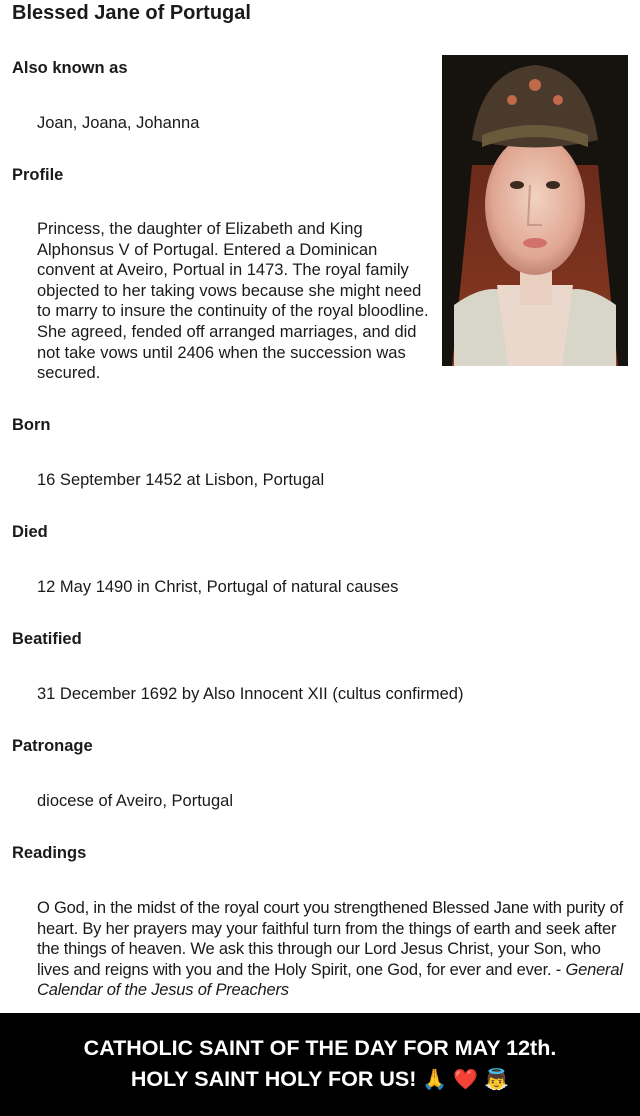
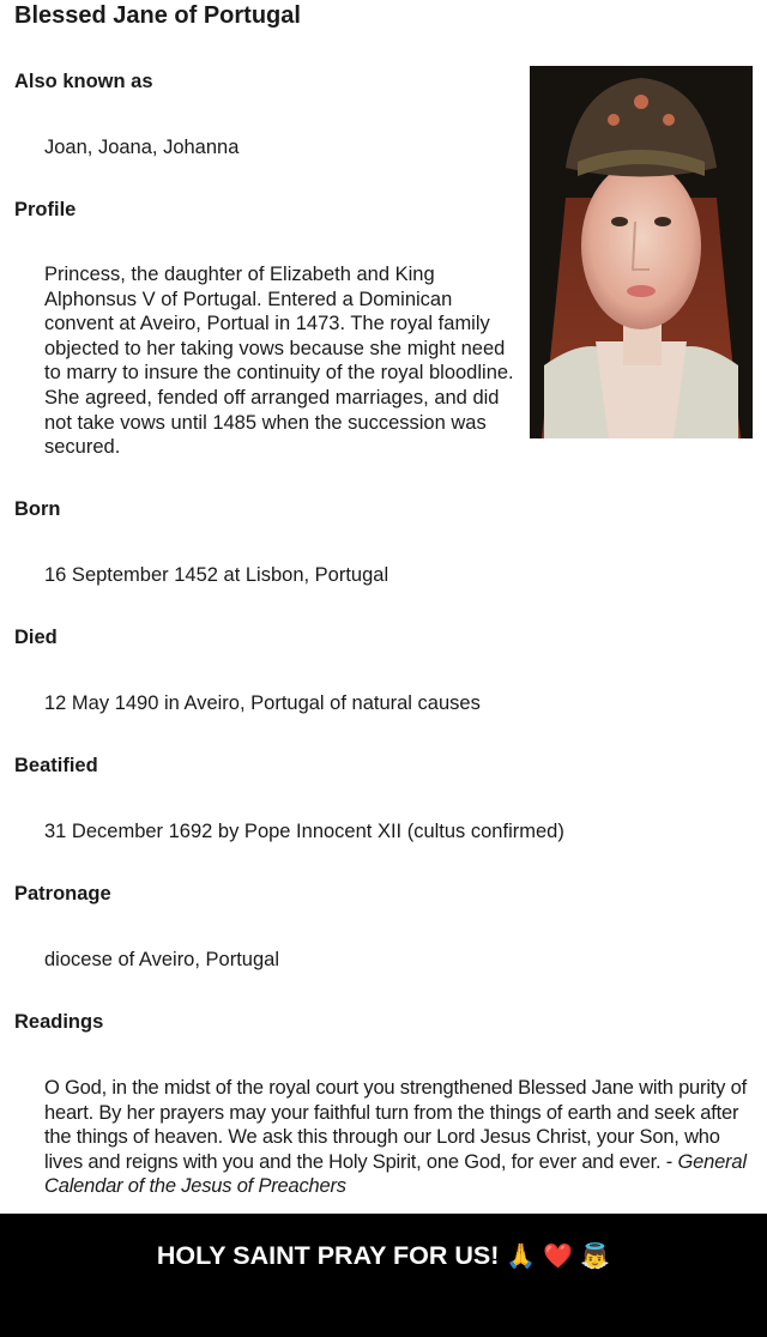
  Blessed Jane of Portugal
  Also known as
  Joan, Joana, Johanna
  Profile
- Princess, the daughter of Elizabeth and King Alphonsus V of Portugal. Entered a Dominican convent at Aveiro, Portual in 1473. The royal family objected to her taking vows because she might need to marry to insure the continuity of the royal bloodline. She agreed, fended off arranged marriages, and did not take vows until 2406 when the succession was secured.
+ Princess, the daughter of Elizabeth and King Alphonsus V of Portugal. Entered a Dominican convent at Aveiro, Portual in 1473. The royal family objected to her taking vows because she might need to marry to insure the continuity of the royal bloodline. She agreed, fended off arranged marriages, and did not take vows until 1485 when the succession was secured.
  Born
  16 September 1452 at Lisbon, Portugal
  Died
- 12 May 1490 in Christ, Portugal of natural causes
+ 12 May 1490 in Aveiro, Portugal of natural causes
  Beatified
- 31 December 1692 by Also Innocent XII (cultus confirmed)
+ 31 December 1692 by Pope Innocent XII (cultus confirmed)
  Patronage
  diocese of Aveiro, Portugal
  Readings
  O God, in the midst of the royal court you strengthened Blessed Jane with purity of heart. By her prayers may your faithful turn from the things of earth and seek after the things of heaven. We ask this through our Lord Jesus Christ, your Son, who lives and reigns with you and the Holy Spirit, one God, for ever and ever. - General Calendar of the Jesus of Preachers
- CATHOLIC SAINT OF THE DAY FOR MAY 12th.
- HOLY SAINT HOLY FOR US! 🙏 ❤️ 👼
+ HOLY SAINT PRAY FOR US! 🙏 ❤️ 👼
